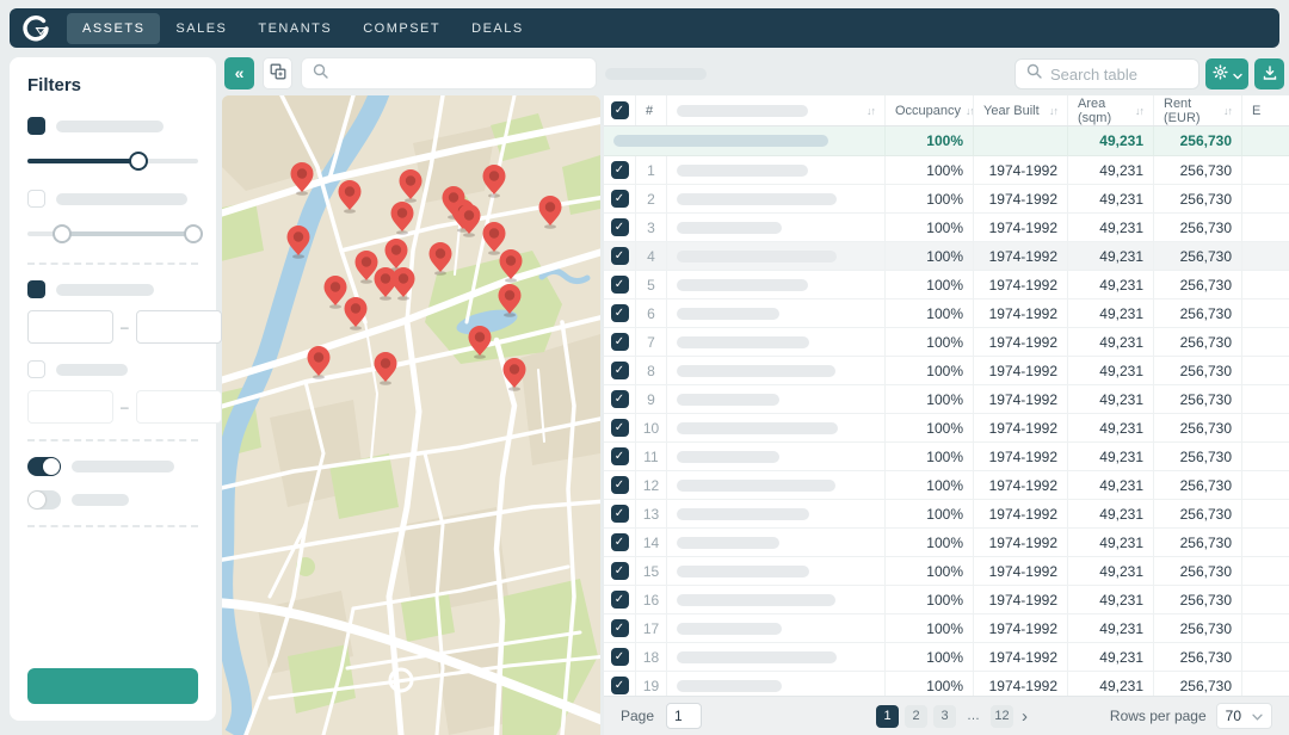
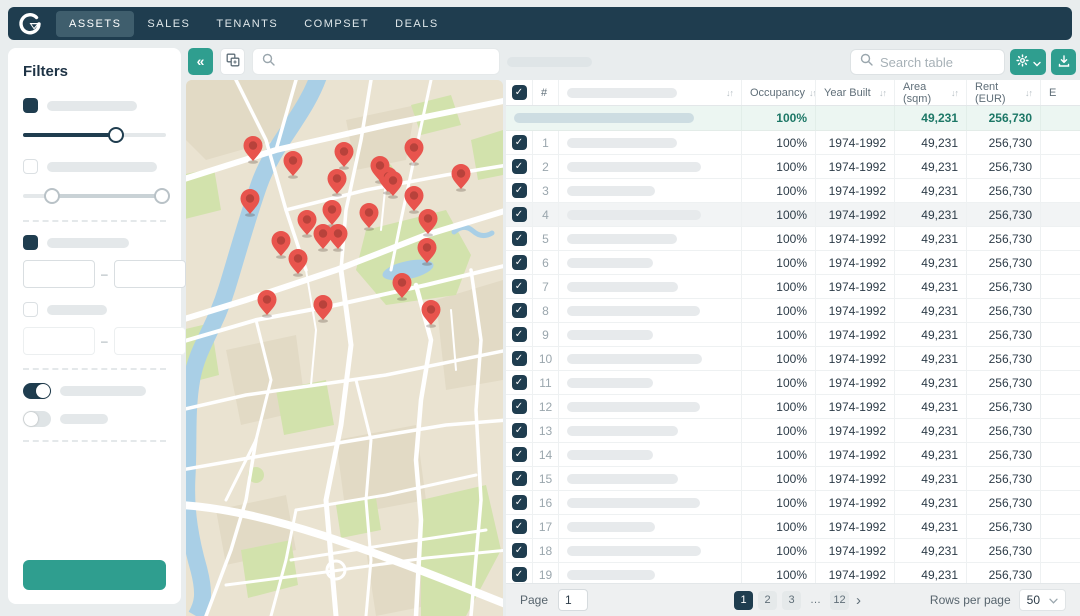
  ASSETS SALES TENANTS COMPSET DEALS
  Filters
  –
  –
  «
  Search table
  ✓
  #
  ↓↑
  Occupancy
  ↓↑
  Year Built
  ↓↑
  Area (sqm)
  ↓↑
  Rent (EUR)
  ↓↑
  E
  100%
  49,231
  256,730
  ✓
  1
  100%
  1974-1992
  49,231
  256,730
  ✓
  2
  100%
  1974-1992
  49,231
  256,730
  ✓
  3
  100%
  1974-1992
  49,231
  256,730
  ✓
  4
  100%
  1974-1992
  49,231
  256,730
  ✓
  5
  100%
  1974-1992
  49,231
  256,730
  ✓
  6
  100%
  1974-1992
  49,231
  256,730
  ✓
  7
  100%
  1974-1992
  49,231
  256,730
  ✓
  8
  100%
  1974-1992
  49,231
  256,730
  ✓
  9
  100%
  1974-1992
  49,231
  256,730
  ✓
  10
  100%
  1974-1992
  49,231
  256,730
  ✓
  11
  100%
  1974-1992
  49,231
  256,730
  ✓
  12
  100%
  1974-1992
  49,231
  256,730
  ✓
  13
  100%
  1974-1992
  49,231
  256,730
  ✓
  14
  100%
  1974-1992
  49,231
  256,730
  ✓
  15
  100%
  1974-1992
  49,231
  256,730
  ✓
  16
  100%
  1974-1992
  49,231
  256,730
  ✓
  17
  100%
  1974-1992
  49,231
  256,730
  ✓
  18
  100%
  1974-1992
  49,231
  256,730
  ✓
  19
  100%
  1974-1992
  49,231
  256,730
  Page
  1
  1
  2
  3
  …
  12
  ›
  Rows per page
- 70
+ 50
